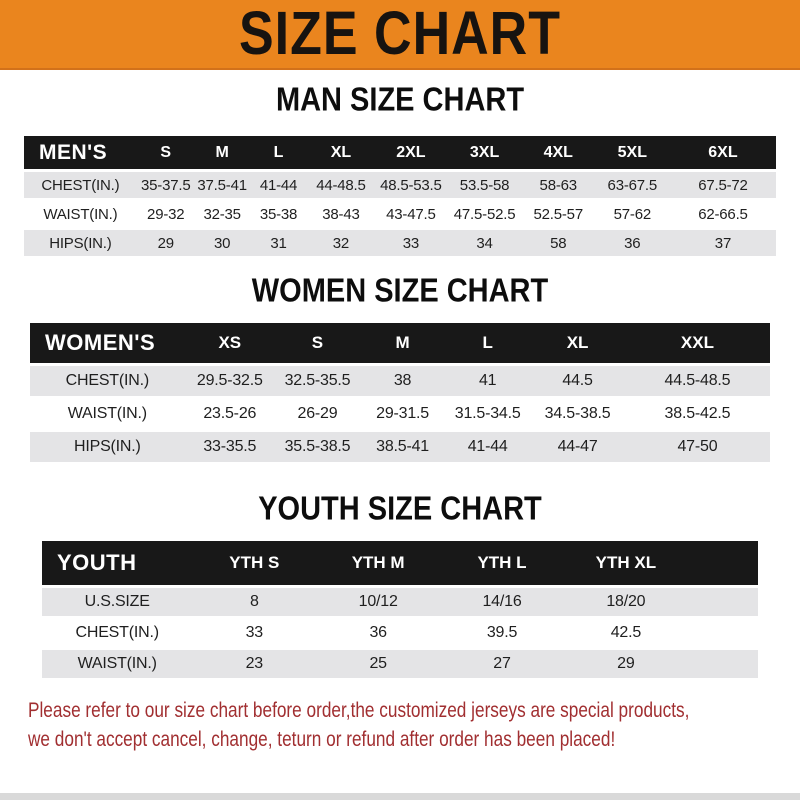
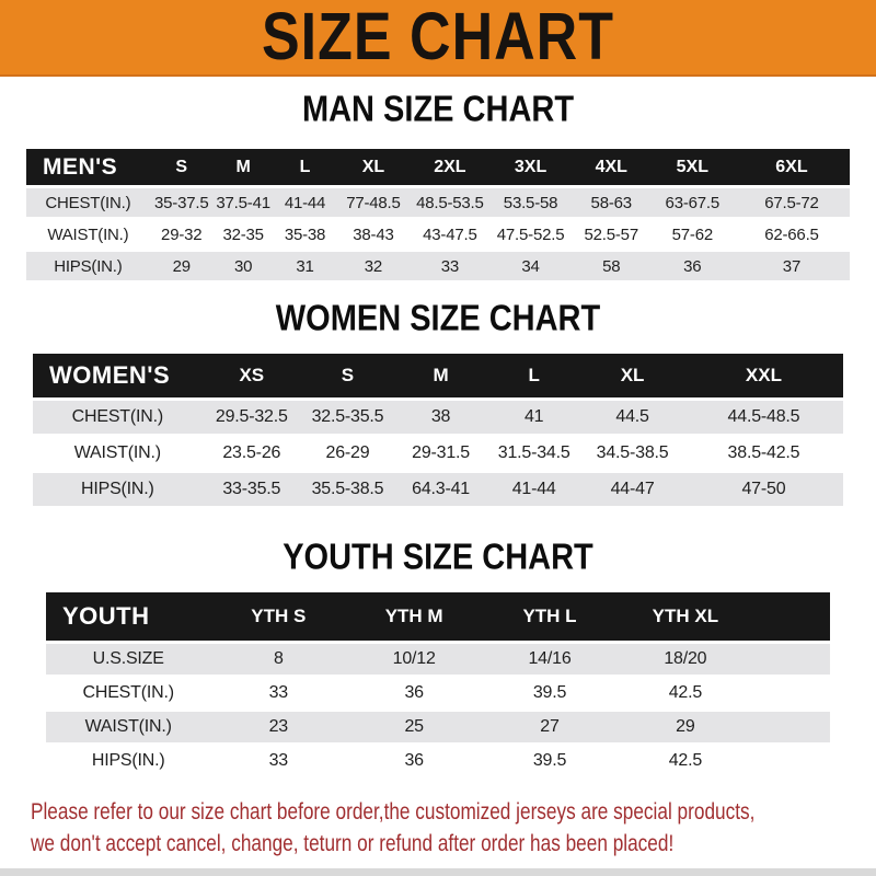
  SIZE CHART
  MAN SIZE CHART
  MEN'S	S	M	L	XL	2XL	3XL	4XL	5XL	6XL
- CHEST(IN.)	35-37.5	37.5-41	41-44	44-48.5	48.5-53.5	53.5-58	58-63	63-67.5	67.5-72
+ CHEST(IN.)	35-37.5	37.5-41	41-44	77-48.5	48.5-53.5	53.5-58	58-63	63-67.5	67.5-72
  WAIST(IN.)	29-32	32-35	35-38	38-43	43-47.5	47.5-52.5	52.5-57	57-62	62-66.5
  HIPS(IN.)	29	30	31	32	33	34	58	36	37
  WOMEN SIZE CHART
  WOMEN'S	XS	S	M	L	XL	XXL
  CHEST(IN.)	29.5-32.5	32.5-35.5	38	41	44.5	44.5-48.5
  WAIST(IN.)	23.5-26	26-29	29-31.5	31.5-34.5	34.5-38.5	38.5-42.5
- HIPS(IN.)	33-35.5	35.5-38.5	38.5-41	41-44	44-47	47-50
+ HIPS(IN.)	33-35.5	35.5-38.5	64.3-41	41-44	44-47	47-50
  YOUTH SIZE CHART
  YOUTH	YTH S	YTH M	YTH L	YTH XL
  U.S.SIZE	8	10/12	14/16	18/20
  CHEST(IN.)	33	36	39.5	42.5
  WAIST(IN.)	23	25	27	29
+ HIPS(IN.)	33	36	39.5	42.5
  Please refer to our size chart before order,the customized jerseys are special products,
  we don't accept cancel, change, teturn or refund after order has been placed!
